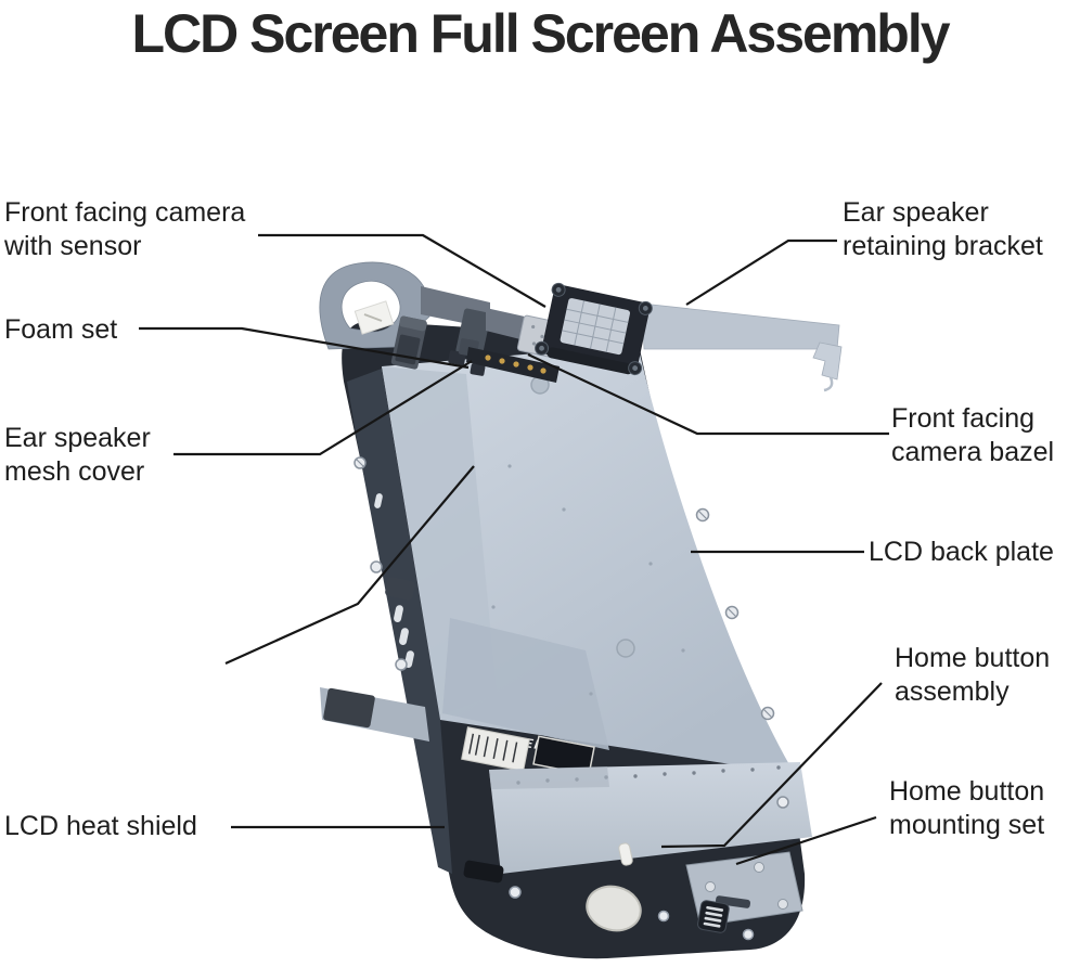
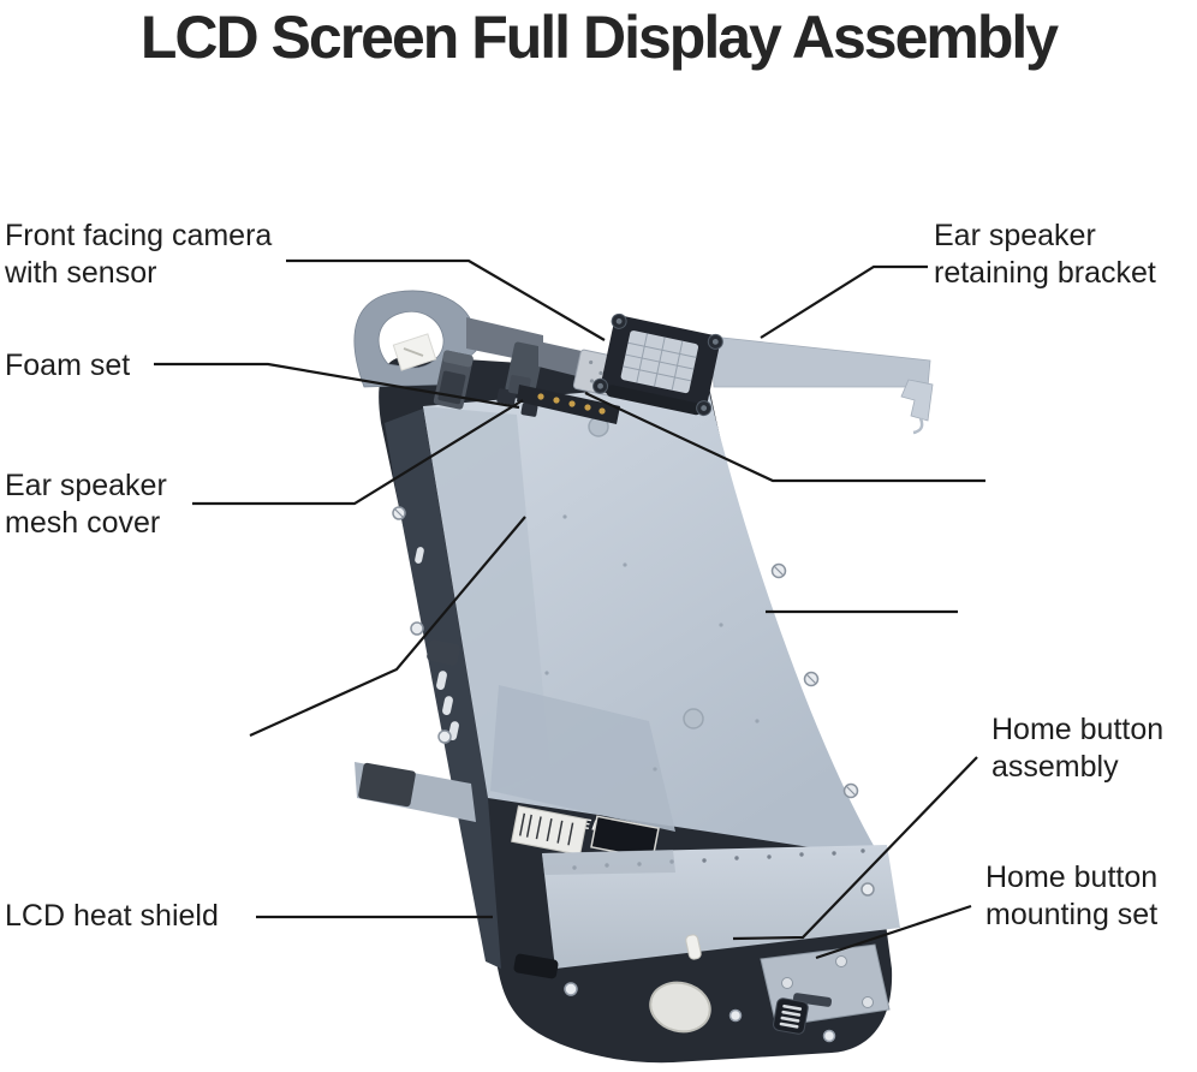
- LCD Screen Full Screen Assembly
+ LCD Screen Full Display Assembly
  Front facing camera
  with sensor
  Foam set
  Ear speaker
  mesh cover
  LCD heat shield
  Ear speaker
  retaining bracket
- Front facing
- camera bazel
- LCD back plate
  Home button
  assembly
  Home button
  mounting set
